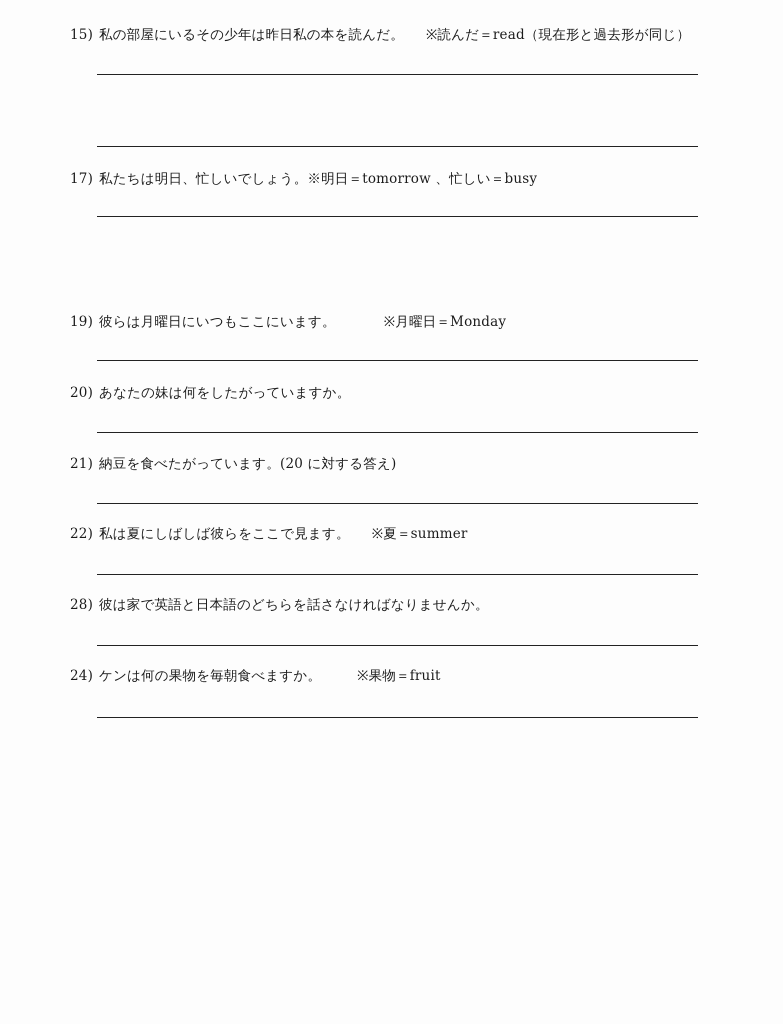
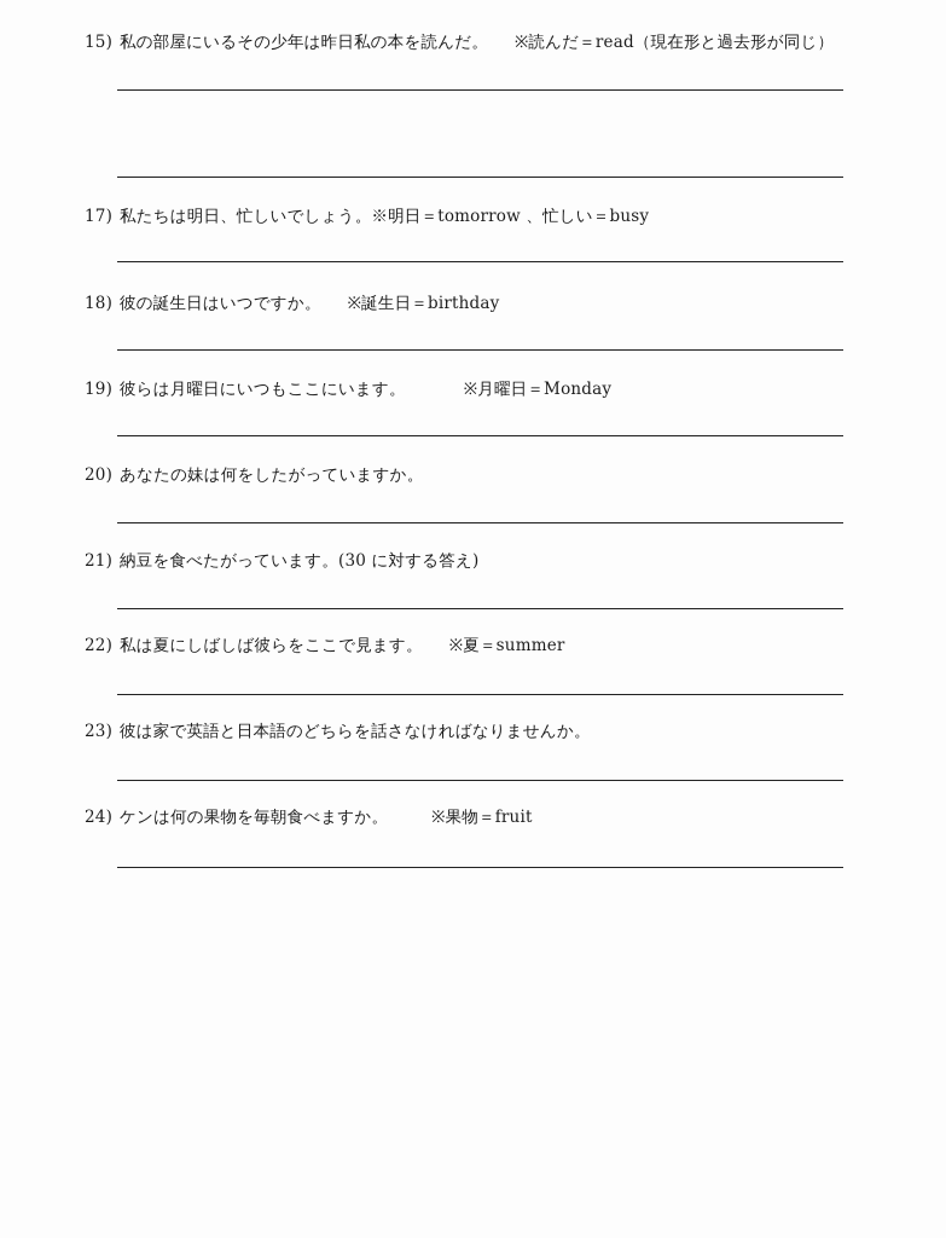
  15) 私の部屋にいるその少年は昨日私の本を読んだ。 ※読んだ＝read（現在形と過去形が同じ）
  17) 私たちは明日、忙しいでしょう。※明日＝tomorrow 、忙しい＝busy
+ 18) 彼の誕生日はいつですか。 ※誕生日＝birthday
  19) 彼らは月曜日にいつもここにいます。 ※月曜日＝Monday
  20) あなたの妹は何をしたがっていますか。
- 21) 納豆を食べたがっています。(20 に対する答え)
+ 21) 納豆を食べたがっています。(30 に対する答え)
  22) 私は夏にしばしば彼らをここで見ます。 ※夏＝summer
- 28) 彼は家で英語と日本語のどちらを話さなければなりませんか。
+ 23) 彼は家で英語と日本語のどちらを話さなければなりませんか。
  24) ケンは何の果物を毎朝食べますか。 ※果物＝fruit
